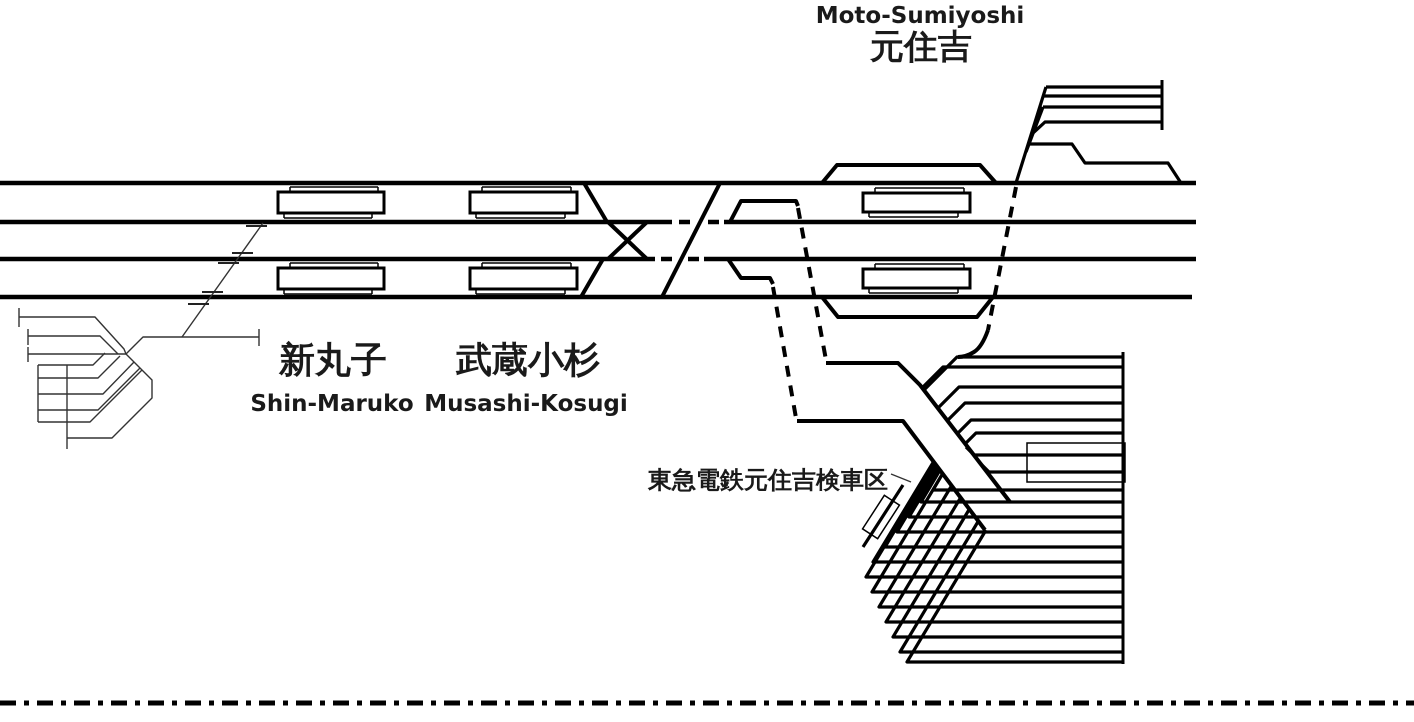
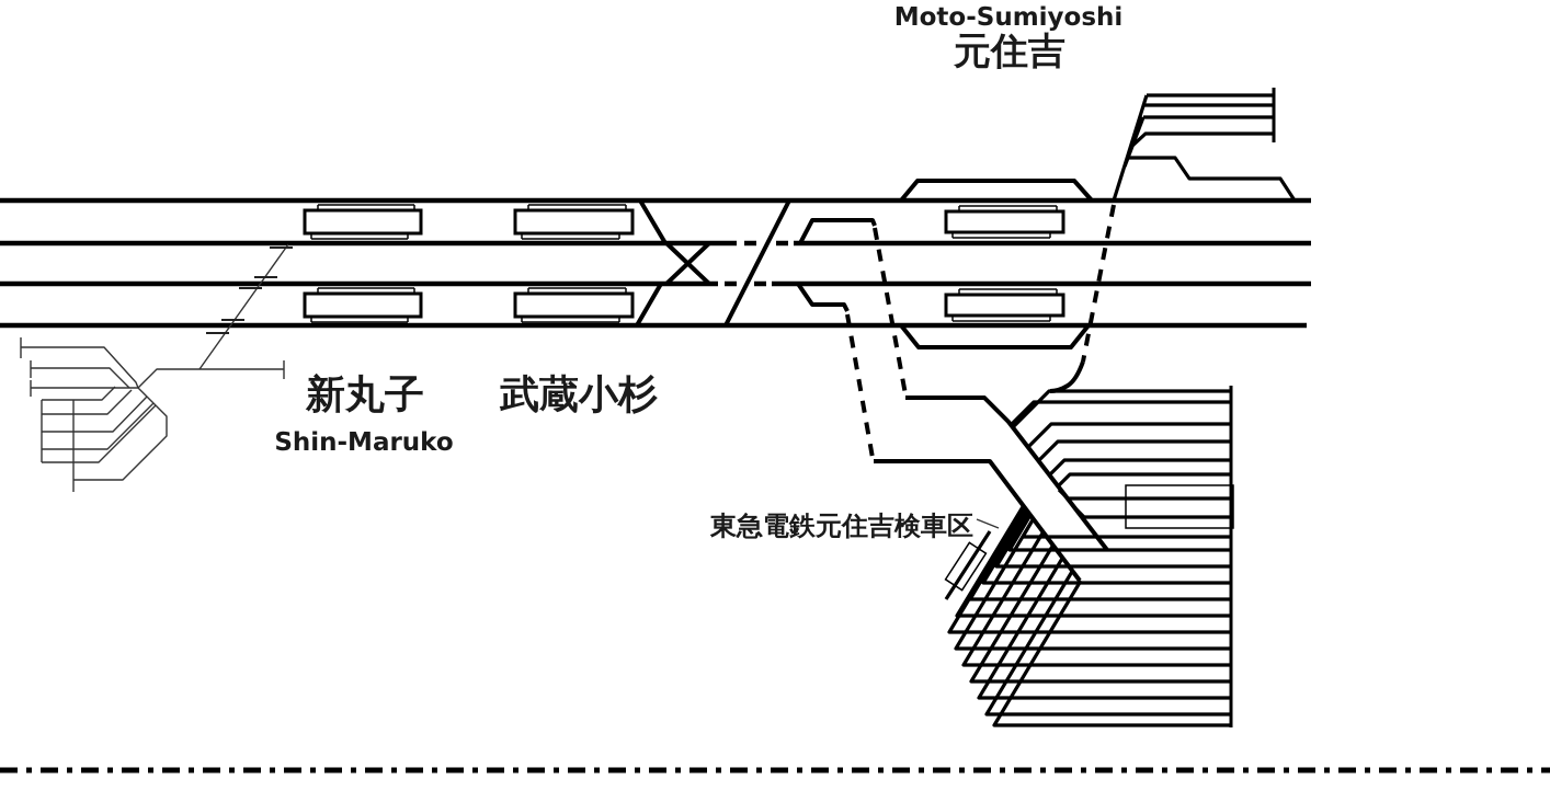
  Moto-Sumiyoshi
  元住吉
  新丸子
  Shin-Maruko
  武蔵小杉
- Musashi-Kosugi
  東急電鉄元住吉検車区
